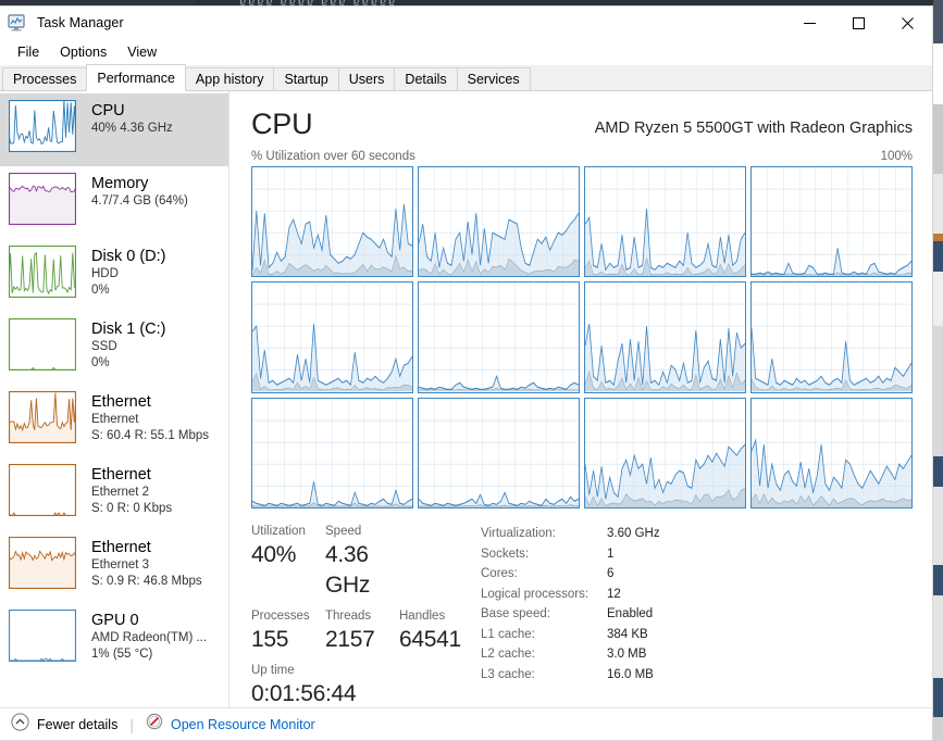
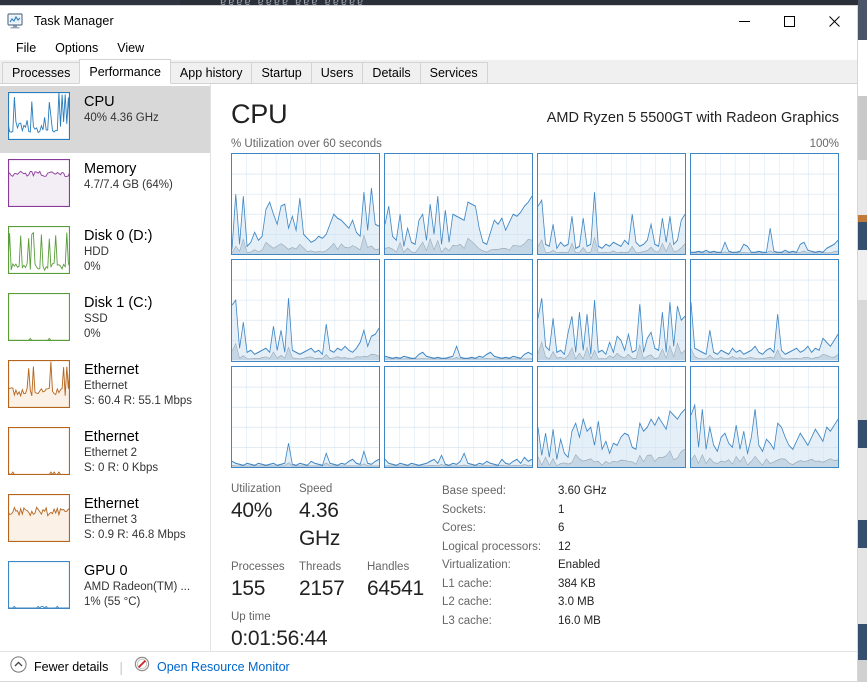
  ɐɐɐɐ ɐɐɐɐ ɐɐɐ ɐɐɐɐɐ
  Task Manager
  File
  Options
  View
  Processes
  Performance
  App history
  Startup
  Users
  Details
  Services
  CPU
  40% 4.36 GHz
  Memory
  4.7/7.4 GB (64%)
  Disk 0 (D:)
  HDD
  0%
  Disk 1 (C:)
  SSD
  0%
  Ethernet
  Ethernet
  S: 60.4 R: 55.1 Mbps
  Ethernet
  Ethernet 2
  S: 0 R: 0 Kbps
  Ethernet
  Ethernet 3
  S: 0.9 R: 46.8 Mbps
  GPU 0
  AMD Radeon(TM) ...
  1% (55 °C)
  CPU
  AMD Ryzen 5 5500GT with Radeon Graphics
  % Utilization over 60 seconds
  100%
  Utilization
  40%
  Speed
  4.36 GHz
  Processes
  155
  Threads
  2157
  Handles
  64541
  Up time
  0:01:56:44
- Virtualization:
+ Base speed:
  3.60 GHz
  Sockets:
  1
  Cores:
  6
  Logical processors:
  12
- Base speed:
+ Virtualization:
  Enabled
  L1 cache:
  384 KB
  L2 cache:
  3.0 MB
  L3 cache:
  16.0 MB
  Fewer details
  |
  Open Resource Monitor
